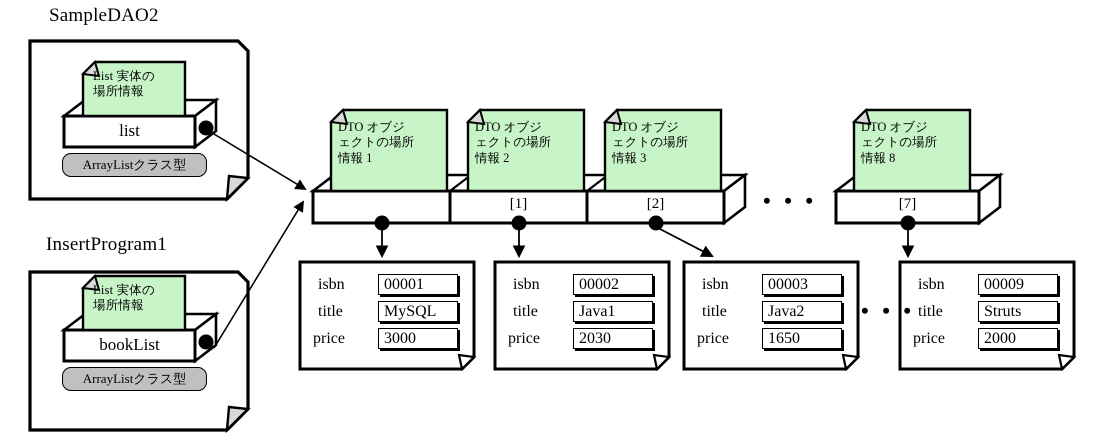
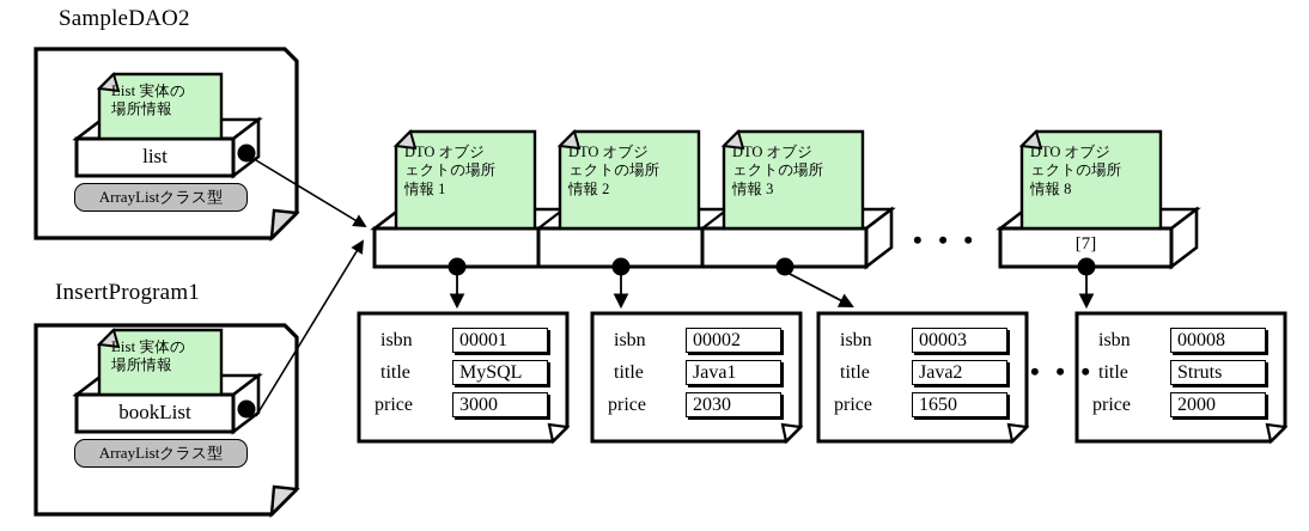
  SampleDAO2
  InsertProgram1
  List 実体の
  場所情報
  list
  ArrayListクラス型
  List 実体の
  場所情報
  bookList
  ArrayListクラス型
  DTO オブジ
  ェクトの場所
  情報 1
  DTO オブジ
  ェクトの場所
  情報 2
  DTO オブジ
  ェクトの場所
  情報 3
  DTO オブジ
  ェクトの場所
  情報 8
- [1]
- [2]
  [7]
  • • •
  • • •
  isbn
  00001
  title
  MySQL
  price
  3000
  isbn
  00002
  title
  Java1
  price
  2030
  isbn
  00003
  title
  Java2
  price
  1650
  isbn
- 00009
+ 00008
  title
  Struts
  price
  2000
